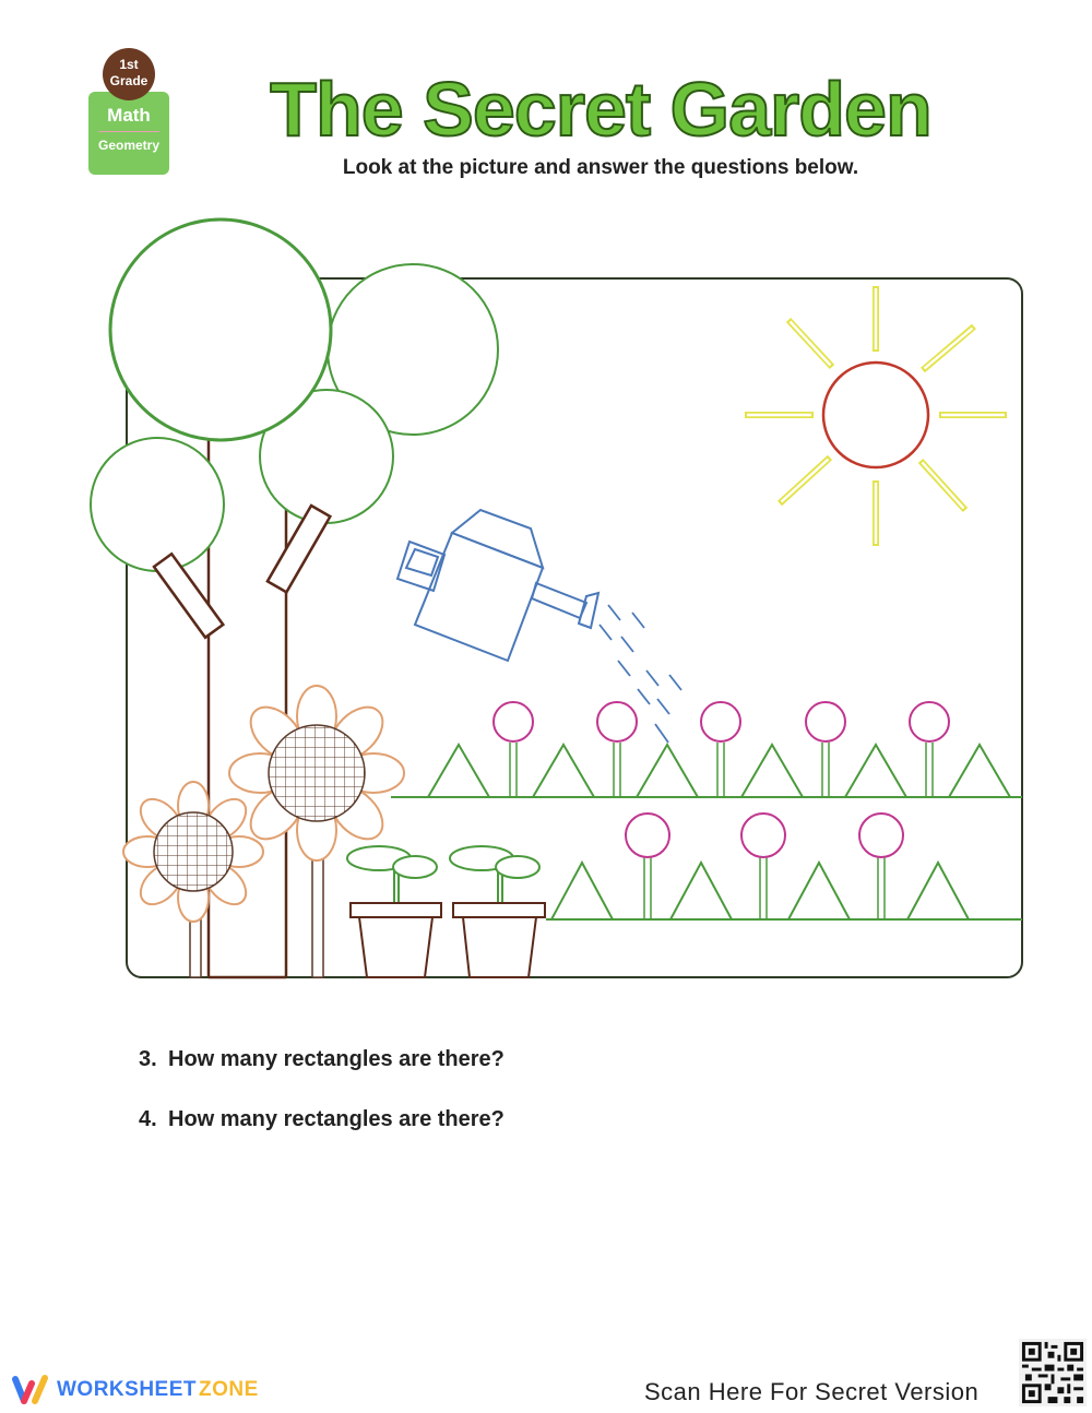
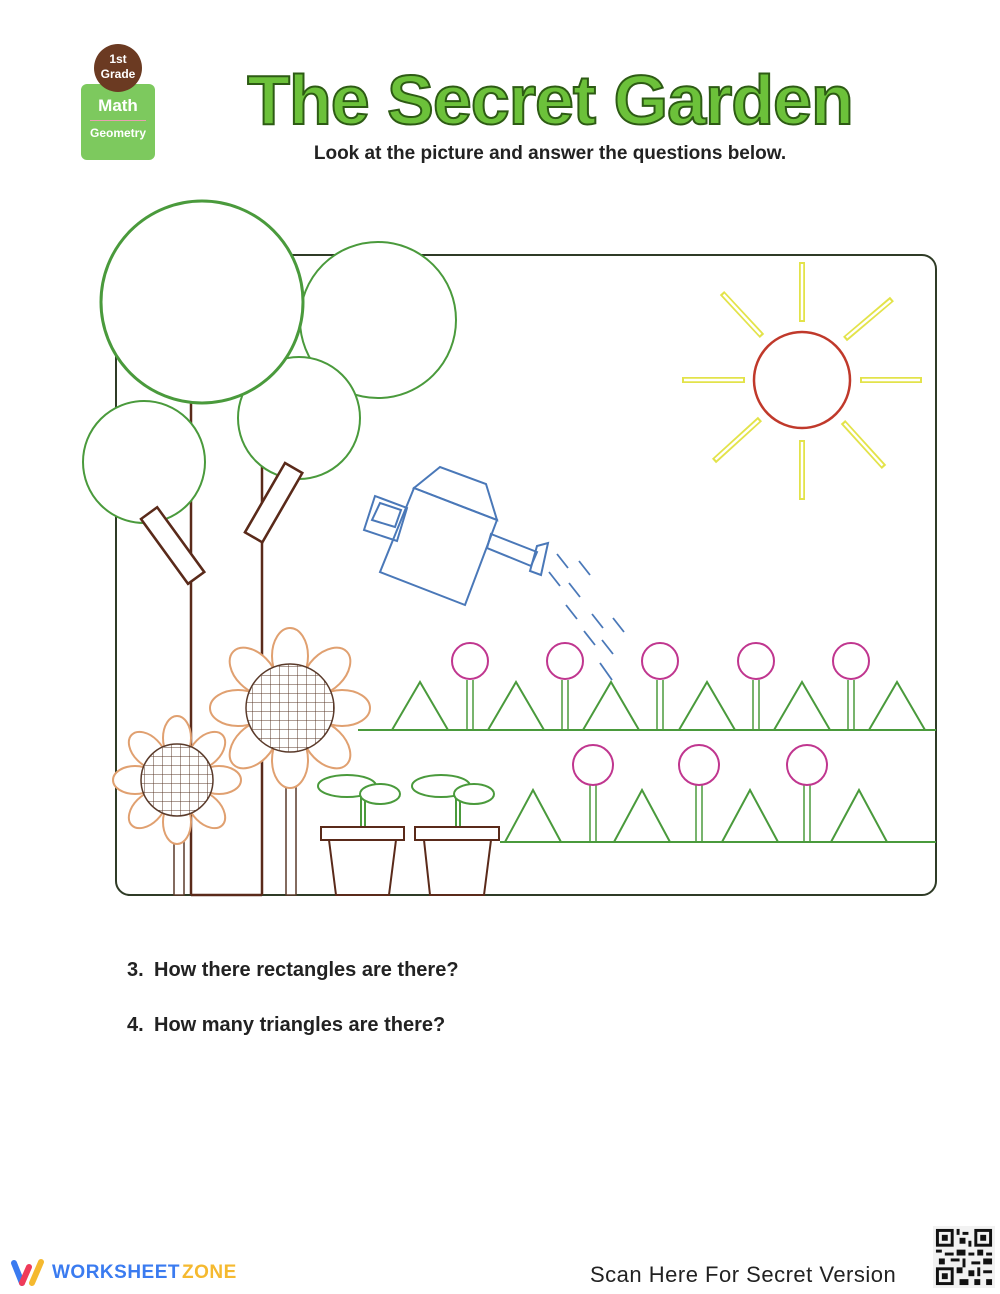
  1st
  Grade
  Math
  Geometry
  The Secret Garden
  Look at the picture and answer the questions below.
- 3. How many rectangles are there?
+ 3. How there rectangles are there?
- 4. How many rectangles are there?
+ 4. How many triangles are there?
  WORKSHEET
  ZONE
  Scan Here For Secret Version
